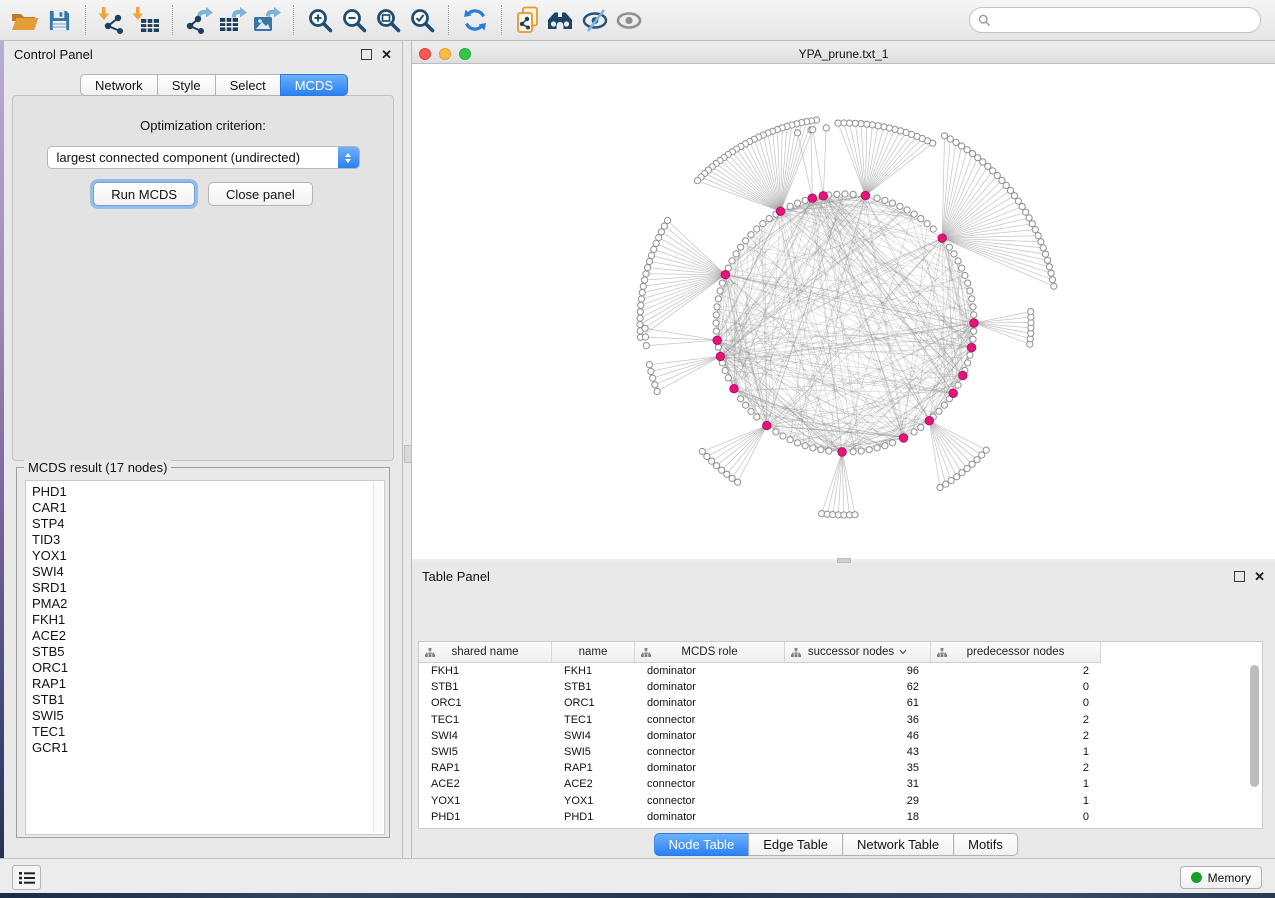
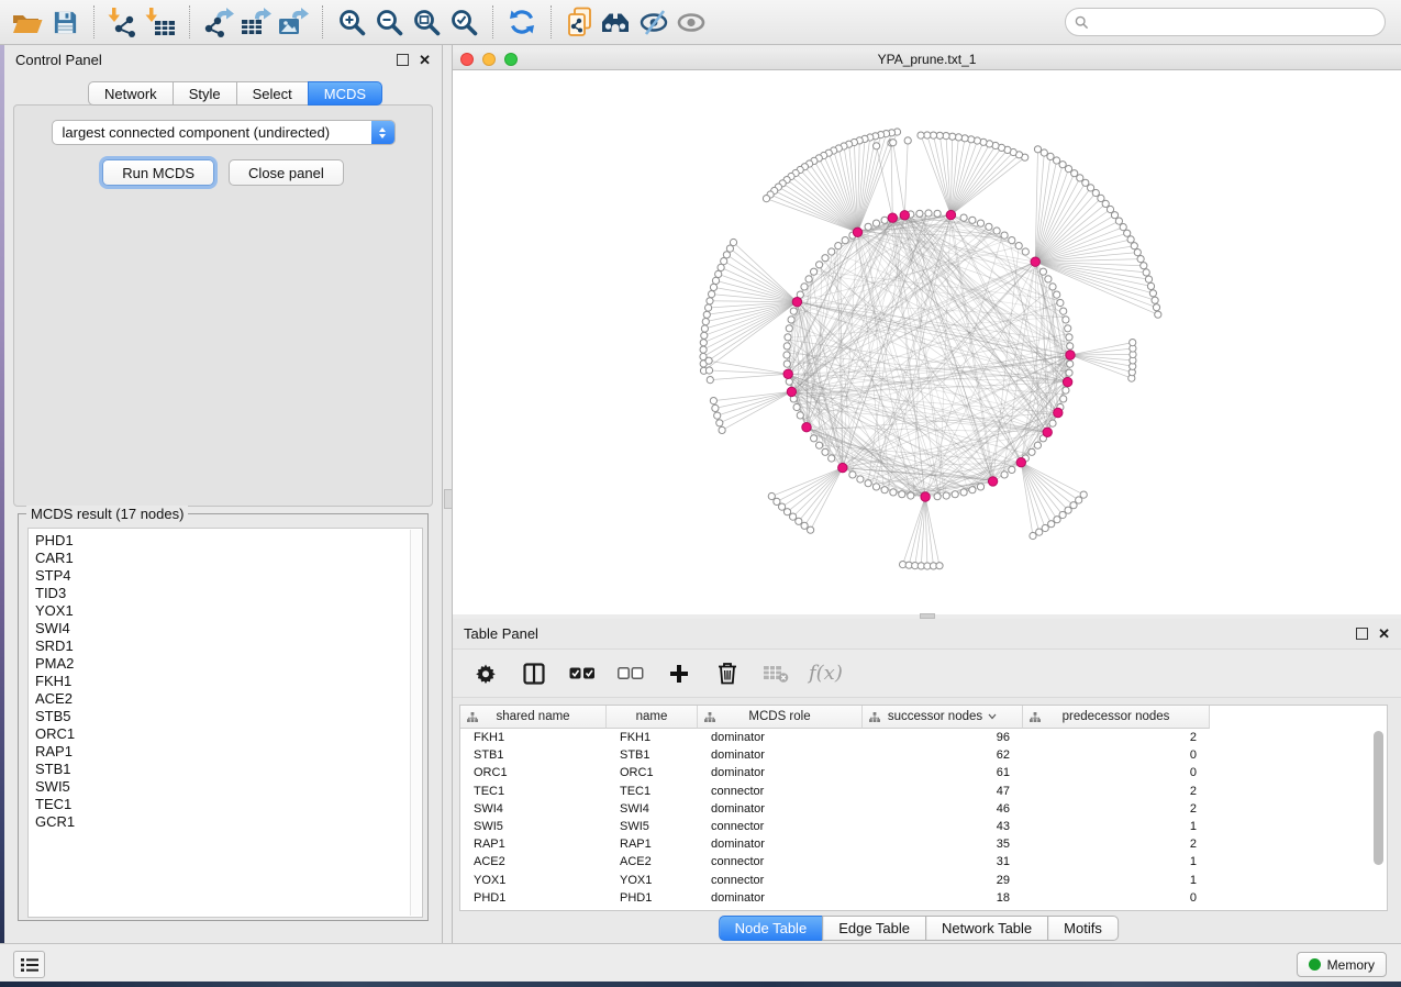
  Control Panel
  ✕
  Network
  Style
  Select
  MCDS
- Optimization criterion:
  largest connected component (undirected)
  Run MCDS
  Close panel
  MCDS result (17 nodes)
  PHD1
  CAR1
  STP4
  TID3
  YOX1
  SWI4
  SRD1
  PMA2
  FKH1
  ACE2
  STB5
  ORC1
  RAP1
  STB1
  SWI5
  TEC1
  GCR1
  YPA_prune.txt_1
  Table Panel
  ✕
+ f(x)
  shared name
  name
  MCDS role
  successor nodes
  predecessor nodes
  FKH1
  FKH1
  dominator
  96
  2
  STB1
  STB1
  dominator
  62
  0
  ORC1
  ORC1
  dominator
  61
  0
  TEC1
  TEC1
  connector
- 36
+ 47
  2
  SWI4
  SWI4
  dominator
  46
  2
  SWI5
  SWI5
  connector
  43
  1
  RAP1
  RAP1
  dominator
  35
  2
  ACE2
  ACE2
  connector
  31
  1
  YOX1
  YOX1
  connector
  29
  1
  PHD1
  PHD1
  dominator
  18
  0
  Node Table
  Edge Table
  Network Table
  Motifs
  Memory
